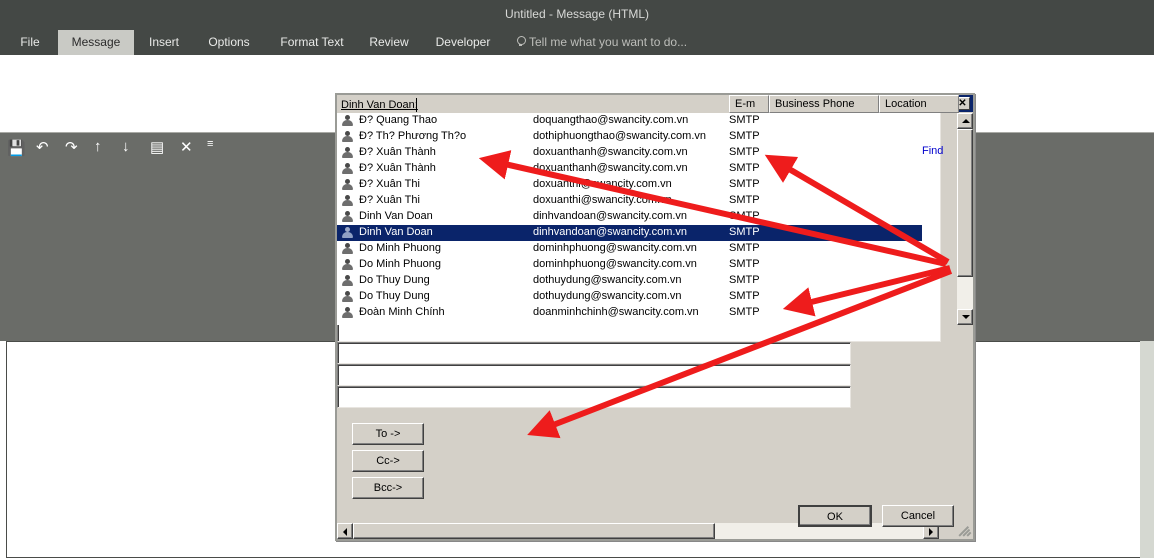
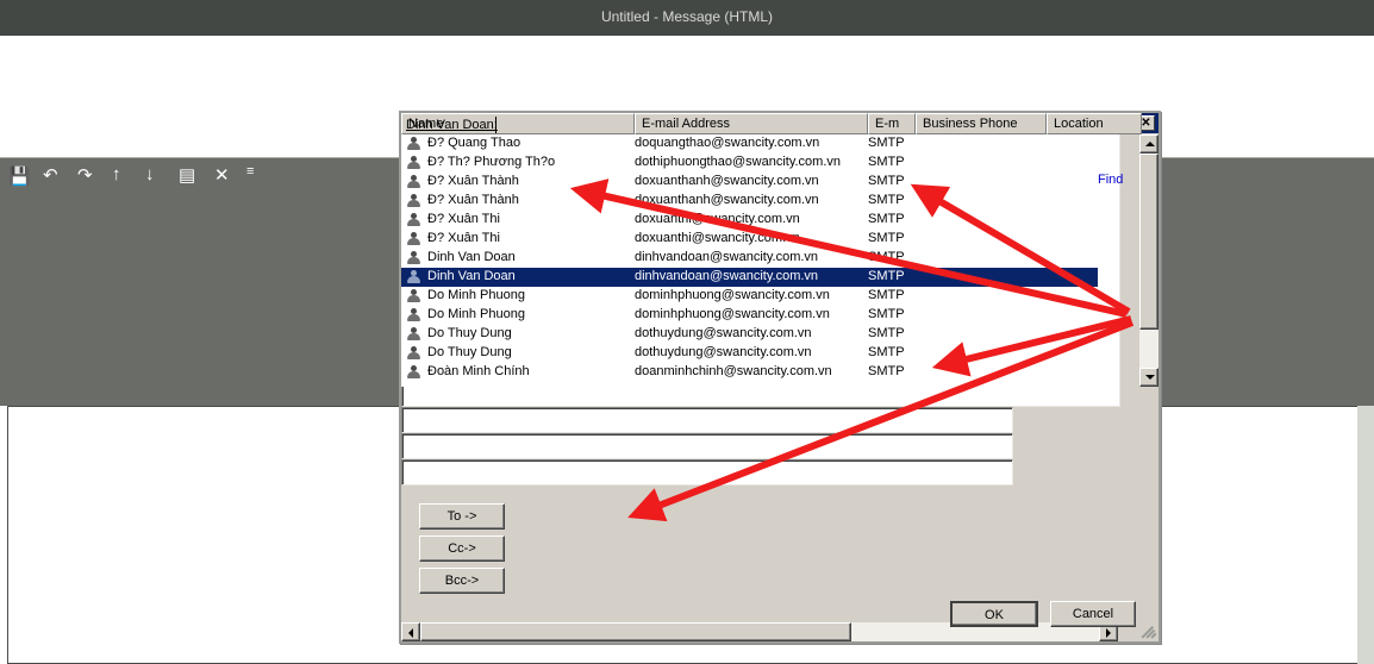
  Untitled - Message (HTML)
- File
- Message
- Insert
- Options
- Format Text
- Review
- Developer
- Tell me what you want to do...
  💾
  ↶
  ↷
  ↑
  ↓
  ▤
  ✕
  ≡
  ✕
+ Name
+ E-mail Address
  E-m
  Business Phone
  Location
  Đ? Quang Thao
  doquangthao@swancity.com.vn
  SMTP
  Đ? Th? Phương Th?o
  dothiphuongthao@swancity.com.vn
  SMTP
  Đ? Xuân Thành
  doxuanthanh@swancity.com.vn
  SMTP
  Đ? Xuân Thành
  doxuanthanh@swancity.com.vn
  SMTP
  Đ? Xuân Thi
  doxuanthancity.com.vn
  SMTP
  Đ? Xuân Thi
  doxuanthi@swancity.co
  SMTP
  Dinh Van Doan
  dinhvandoan@swancity.com.vn
  Dinh Van Doan
  dinhvandoan@swancity.com.vn
  SMTP
  Do Minh Phuong
  dominhphuong@swancity.com.vn
  SMTP
  Do Minh Phuong
  dominhphuong@swancity.com.vn
  SMTP
  Do Thuy Dung
  dothuydung@swancity.com.vn
  SMTP
  Do Thuy Dung
  dothuydung@swancity.com.vn
  SMTP
  Đoàn Minh Chính
  doanminhchinh@swancity.com.vn
  SMTP
  To ->
  Dinh Van Doan
  Cc->
  Bcc->
  OK
  Cancel
